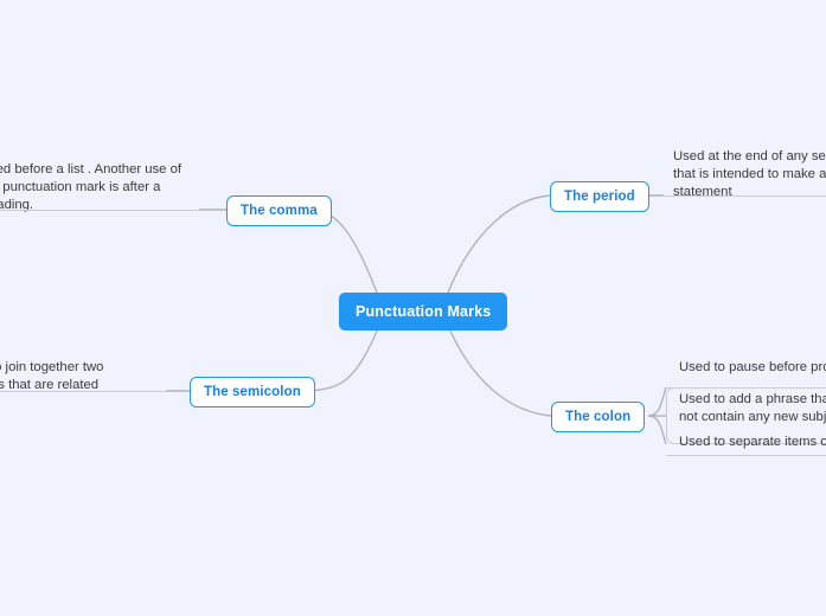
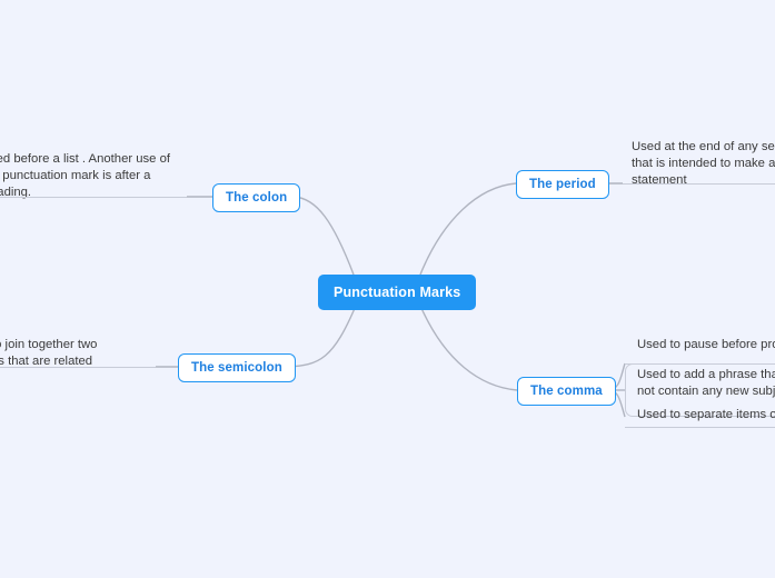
  Punctuation Marks
- The comma
+ The colon
  The period
  The semicolon
- The colon
+ The comma
  d before a list . Another use of
  punctuation mark is after a
  ading.
  join together two
  s that are related
  Used at the end of any se
  that is intended to make a
  statement
  Used to pause before pr
  Used to add a phrase th
  not contain any new subj
  Used to separate items o
